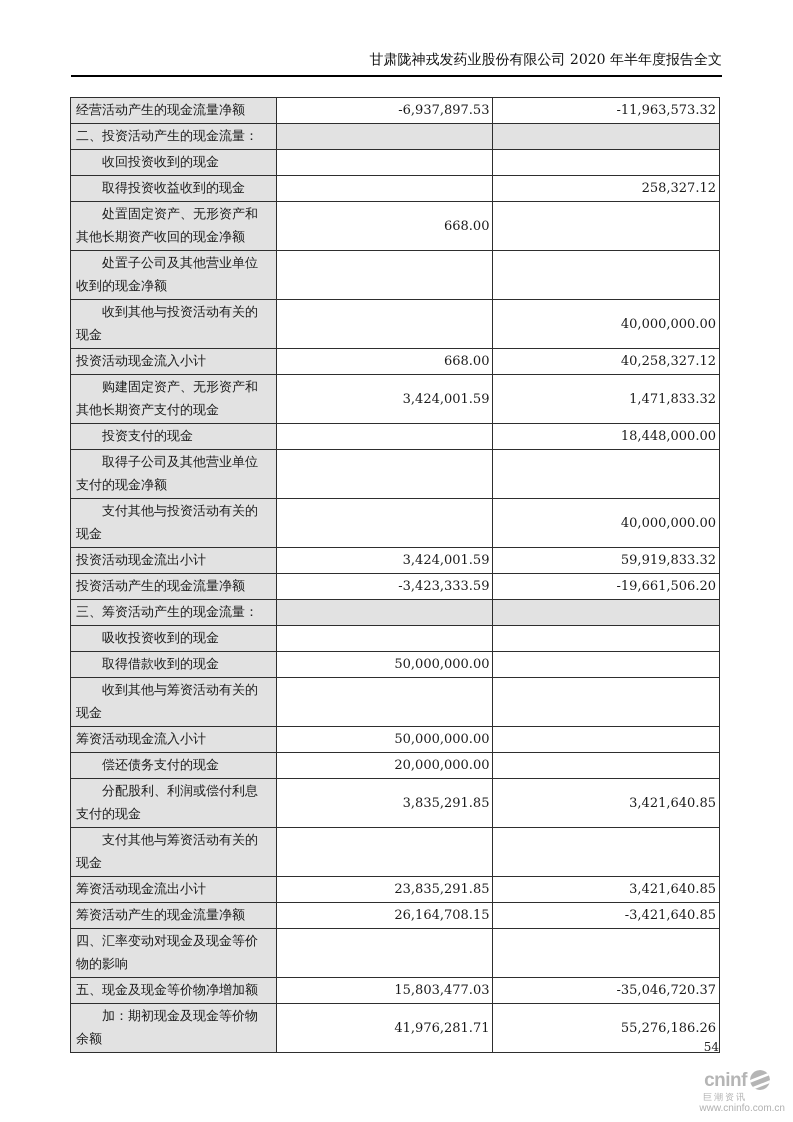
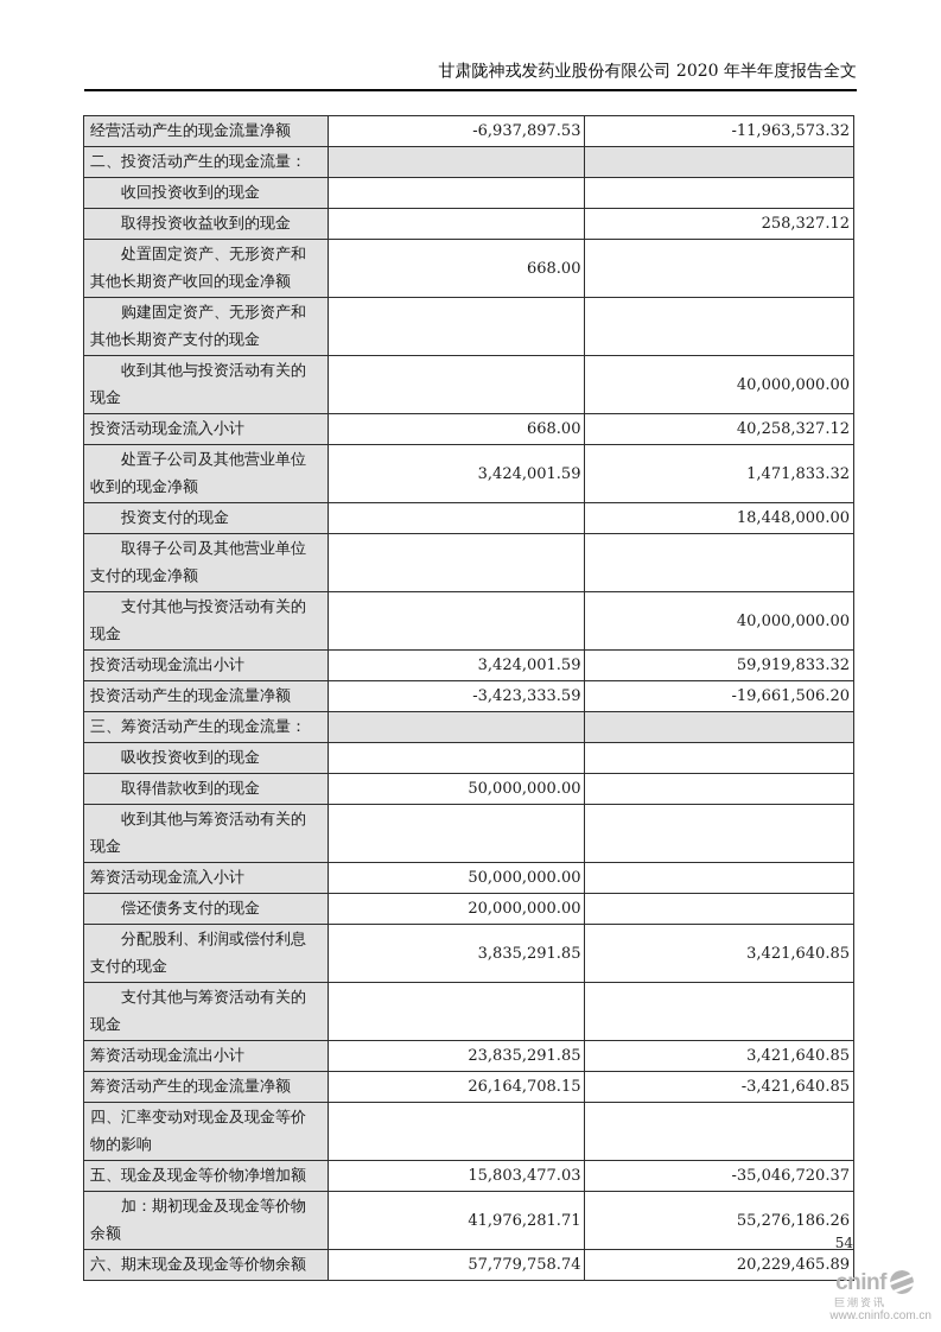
  甘肃陇神戎发药业股份有限公司 2020 年半年度报告全文
  经营活动产生的现金流量净额	-6,937,897.53	-11,963,573.32
  二、投资活动产生的现金流量：
  收回投资收到的现金
  取得投资收益收到的现金		258,327.12
  处置固定资产、无形资产和其他长期资产收回的现金净额	668.00
- 处置子公司及其他营业单位收到的现金净额
+ 购建固定资产、无形资产和其他长期资产支付的现金
  收到其他与投资活动有关的现金		40,000,000.00
  投资活动现金流入小计	668.00	40,258,327.12
- 购建固定资产、无形资产和其他长期资产支付的现金	3,424,001.59	1,471,833.32
+ 处置子公司及其他营业单位收到的现金净额	3,424,001.59	1,471,833.32
  投资支付的现金		18,448,000.00
  取得子公司及其他营业单位支付的现金净额
  支付其他与投资活动有关的现金		40,000,000.00
  投资活动现金流出小计	3,424,001.59	59,919,833.32
  投资活动产生的现金流量净额	-3,423,333.59	-19,661,506.20
  三、筹资活动产生的现金流量：
  吸收投资收到的现金
  取得借款收到的现金	50,000,000.00
  收到其他与筹资活动有关的现金
  筹资活动现金流入小计	50,000,000.00
  偿还债务支付的现金	20,000,000.00
  分配股利、利润或偿付利息支付的现金	3,835,291.85	3,421,640.85
  支付其他与筹资活动有关的现金
  筹资活动现金流出小计	23,835,291.85	3,421,640.85
  筹资活动产生的现金流量净额	26,164,708.15	-3,421,640.85
  四、汇率变动对现金及现金等价物的影响
  五、现金及现金等价物净增加额	15,803,477.03	-35,046,720.37
  加：期初现金及现金等价物余额	41,976,281.71	55,276,186.26
+ 六、期末现金及现金等价物余额	57,779,758.74	20,229,465.89
  54
  cninf
  巨潮资讯
  www.cninfo.com.cn
